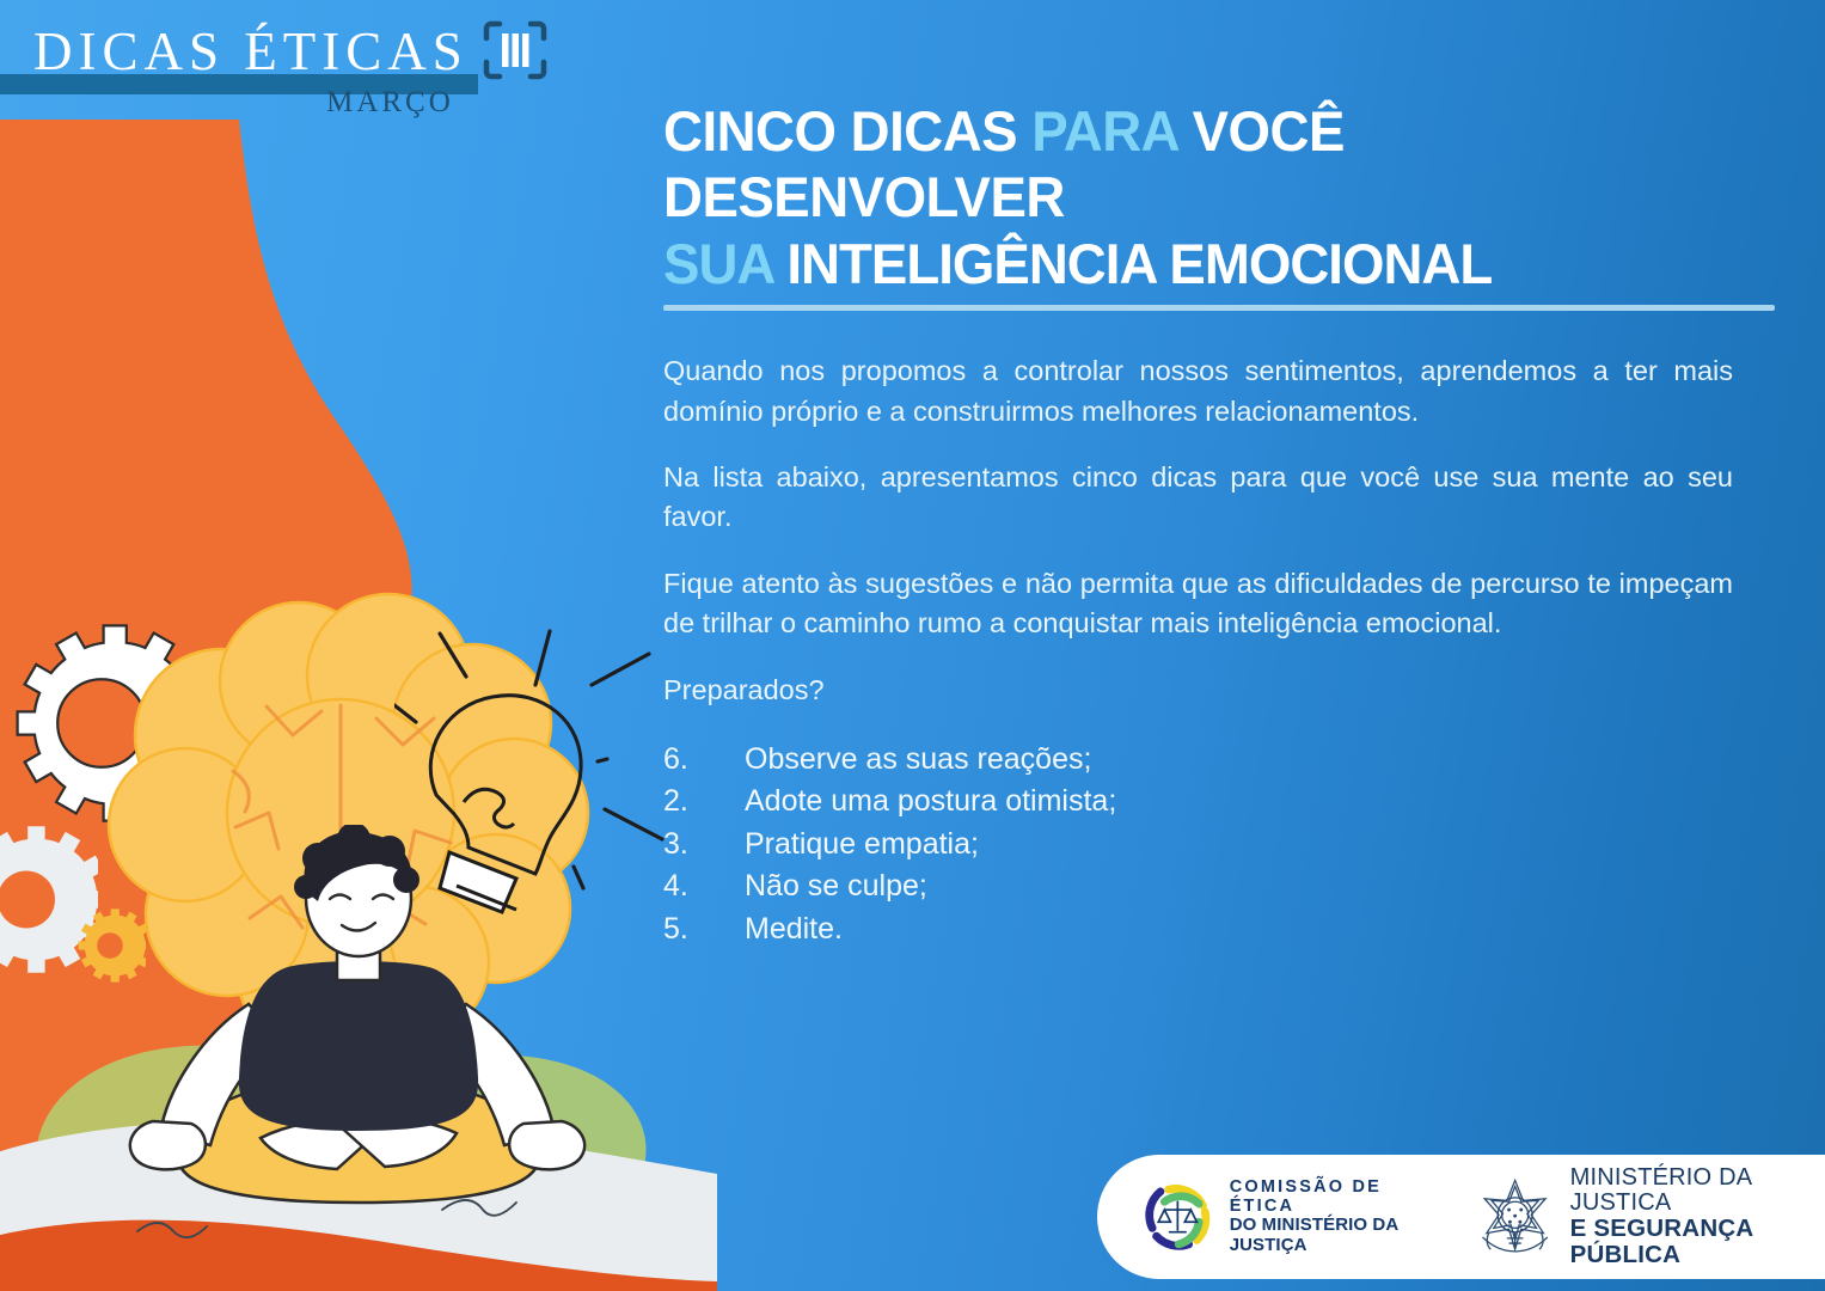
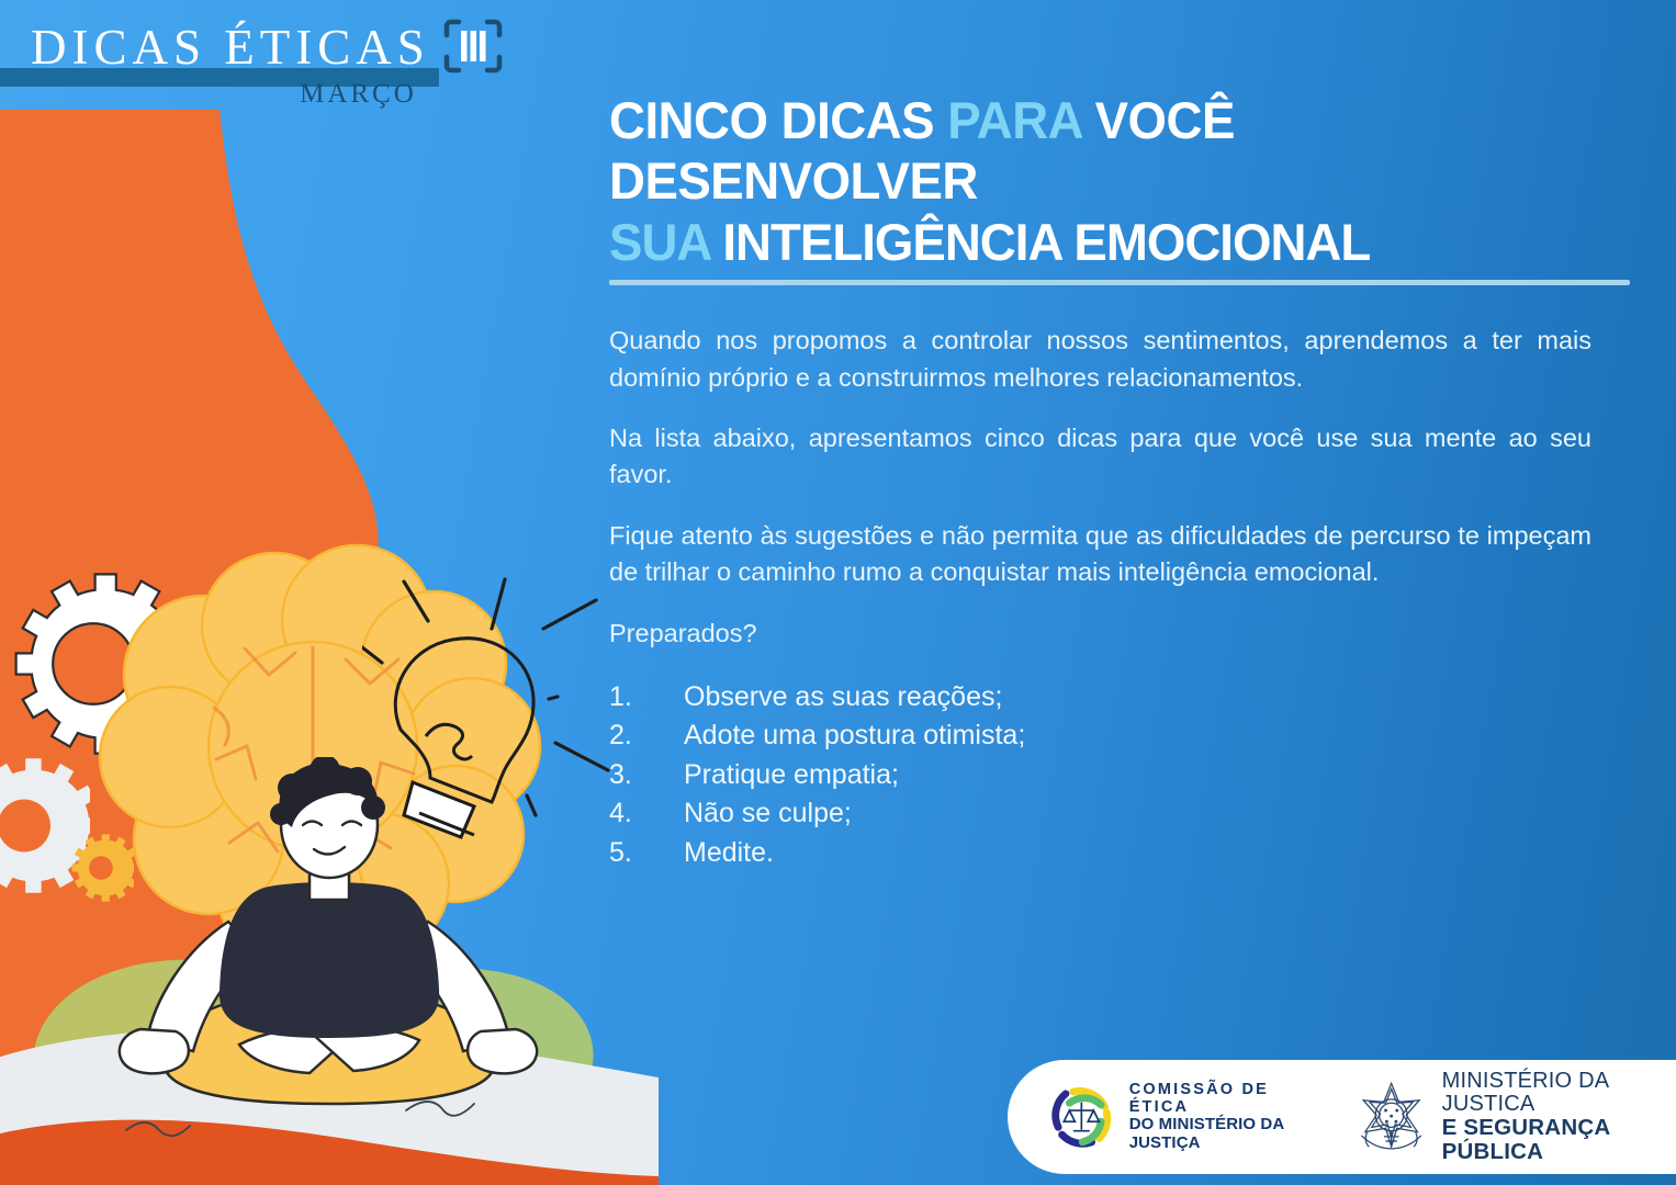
  DICAS ÉTICAS
  MARÇO
  CINCO DICAS PARA VOCÊ DESENVOLVER
  SUA INTELIGÊNCIA EMOCIONAL
  Quando nos propomos a controlar nossos sentimentos, aprendemos a ter mais domínio próprio e a construirmos melhores relacionamentos.
  Na lista abaixo, apresentamos cinco dicas para que você use sua mente ao seu favor.
  Fique atento às sugestões e não permita que as dificuldades de percurso te impeçam de trilhar o caminho rumo a conquistar mais inteligência emocional.
  Preparados?
- 6.
+ 1.
  Observe as suas reações;
  2.
  Adote uma postura otimista;
  3.
  Pratique empatia;
  4.
  Não se culpe;
  5.
  Medite.
  COMISSÃO DE ÉTICA
  DO MINISTÉRIO DA JUSTIÇA
  MINISTÉRIO DA JUSTICA
  E SEGURANÇA PÚBLICA
